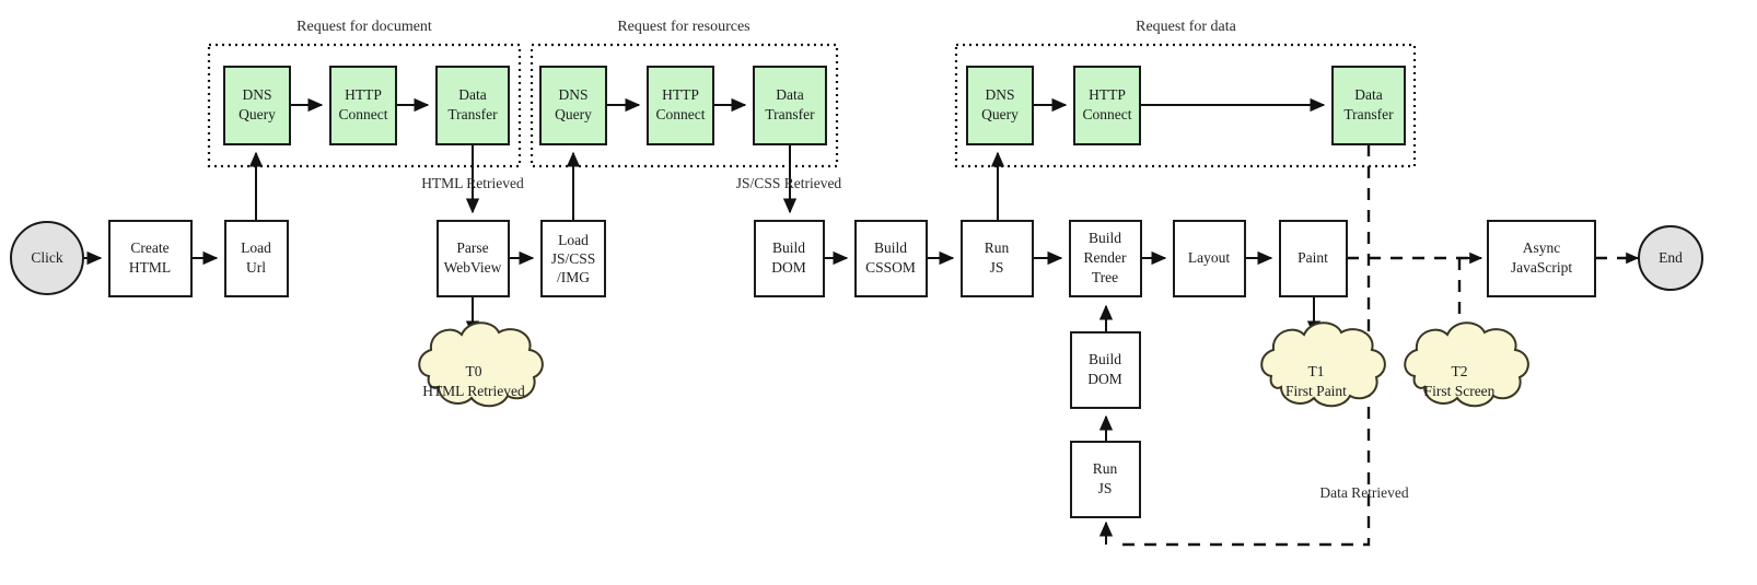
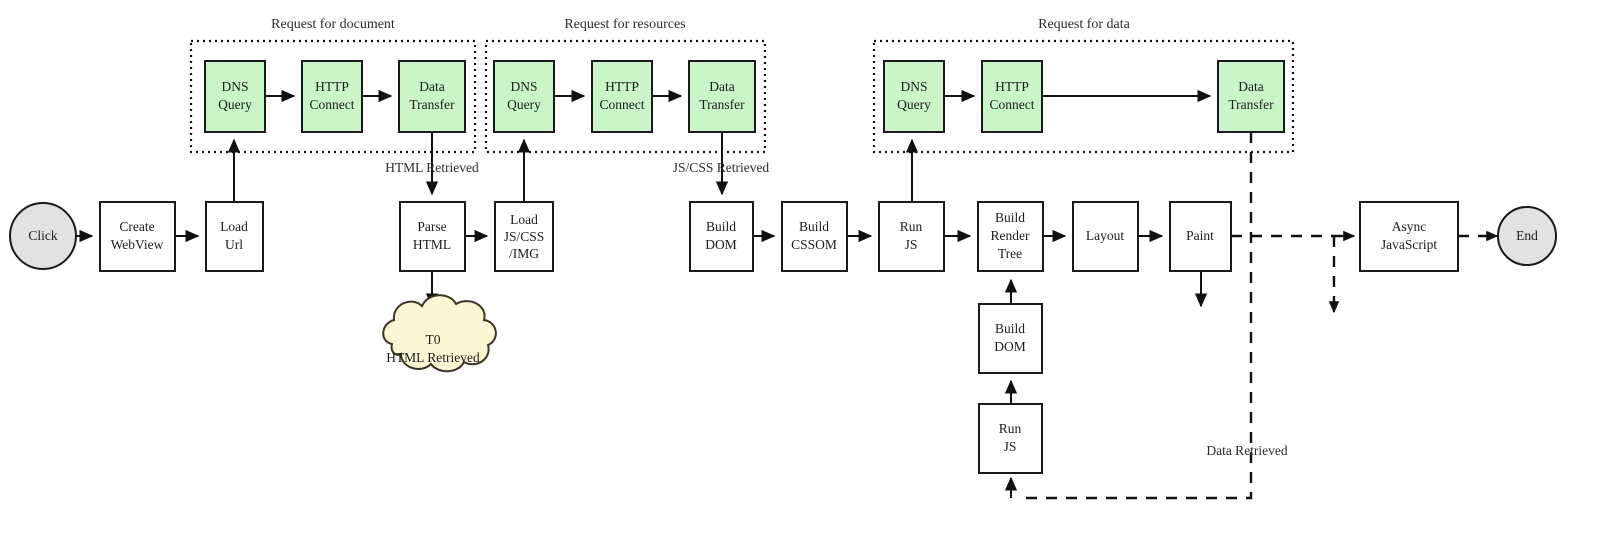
  Request for document
  Request for resources
  Request for data
  T0
  HTML Retrieved
- T1
- First Paint
- T2
- First Screen
  DNS
  Query
  HTTP
  Connect
  Data
  Transfer
  DNS
  Query
  HTTP
  Connect
  Data
  Transfer
  DNS
  Query
  HTTP
  Connect
  Data
  Transfer
  Create
- HTML
+ WebView
  Load
  Url
  Parse
- WebView
+ HTML
  Load
  JS/CSS
  /IMG
  Build
  DOM
  Build
  CSSOM
  Run
  JS
  Build
  Render
  Tree
  Layout
  Paint
  Async
  JavaScript
  Build
  DOM
  Run
  JS
  Click
  End
  HTML Retrieved
  JS/CSS Retrieved
  Data Retrieved
